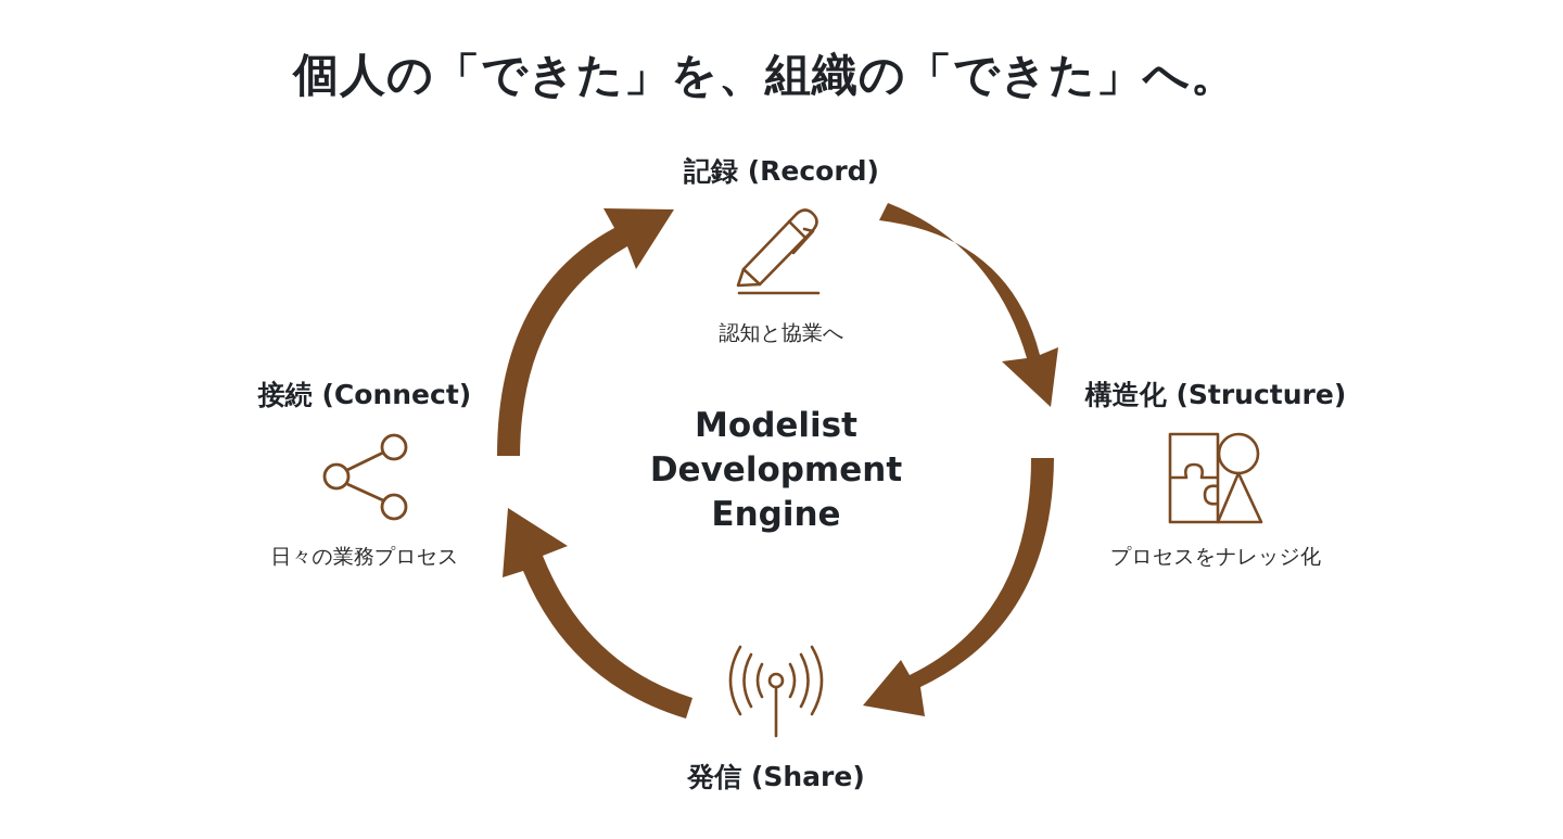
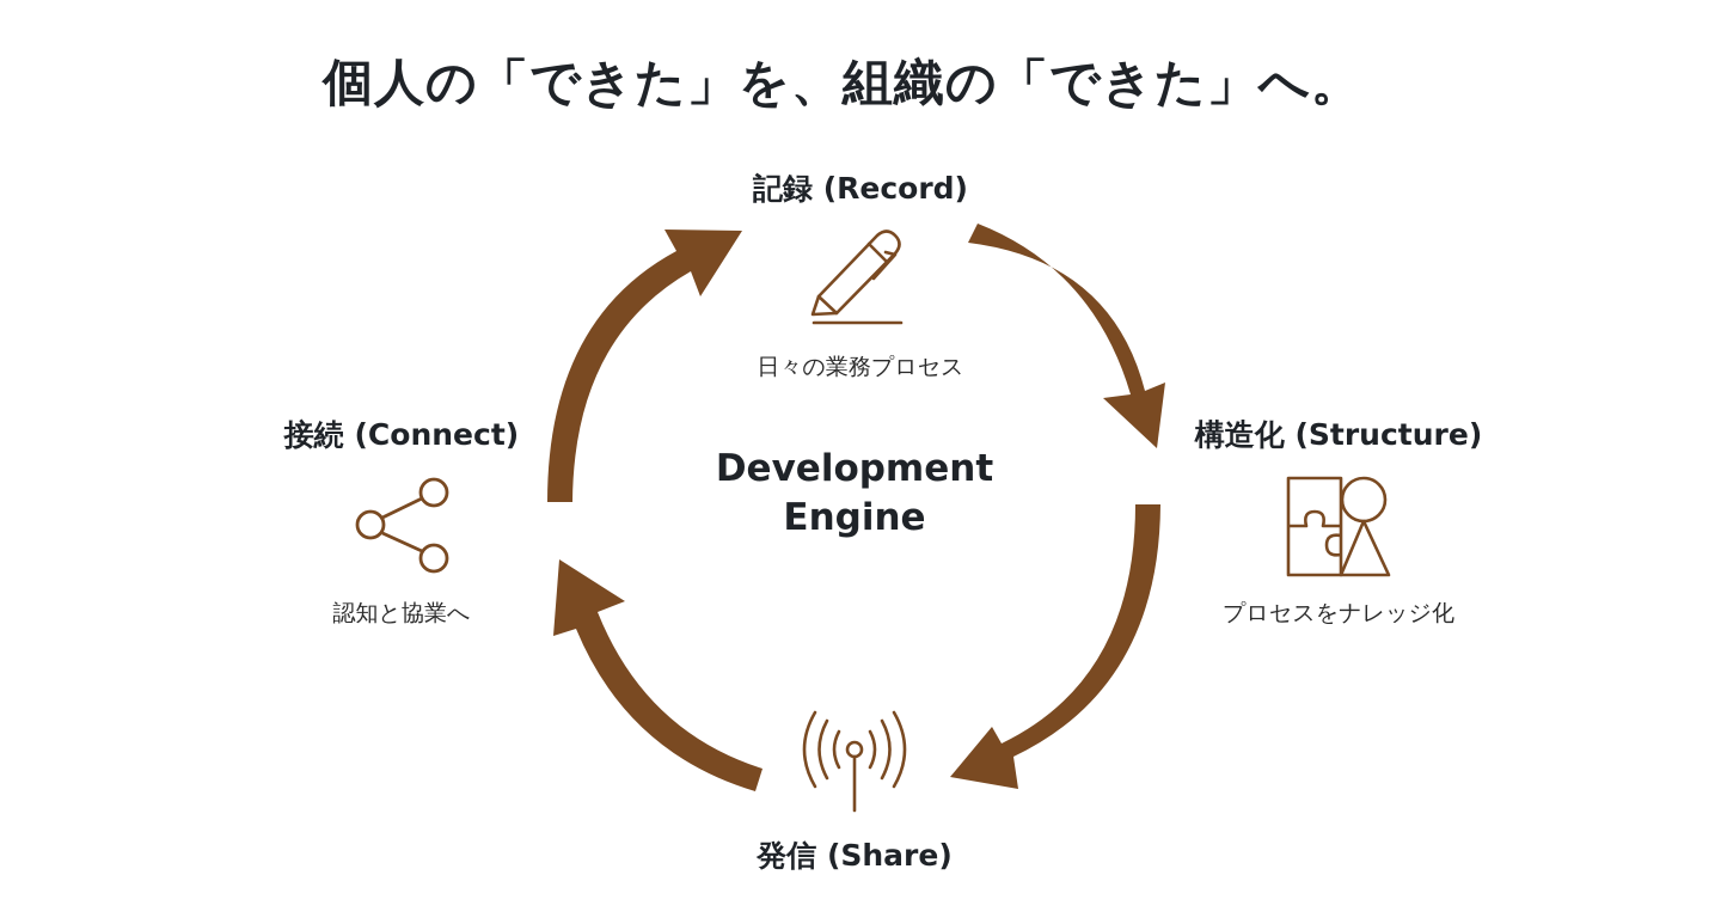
  個人の「できた」を、組織の「できた」へ。
  記録 (Record)
- 認知と協業へ
+ 日々の業務プロセス
  構造化 (Structure)
  プロセスをナレッジ化
  発信 (Share)
  接続 (Connect)
- 日々の業務プロセス
+ 認知と協業へ
- Modelist
  Development
  Engine
